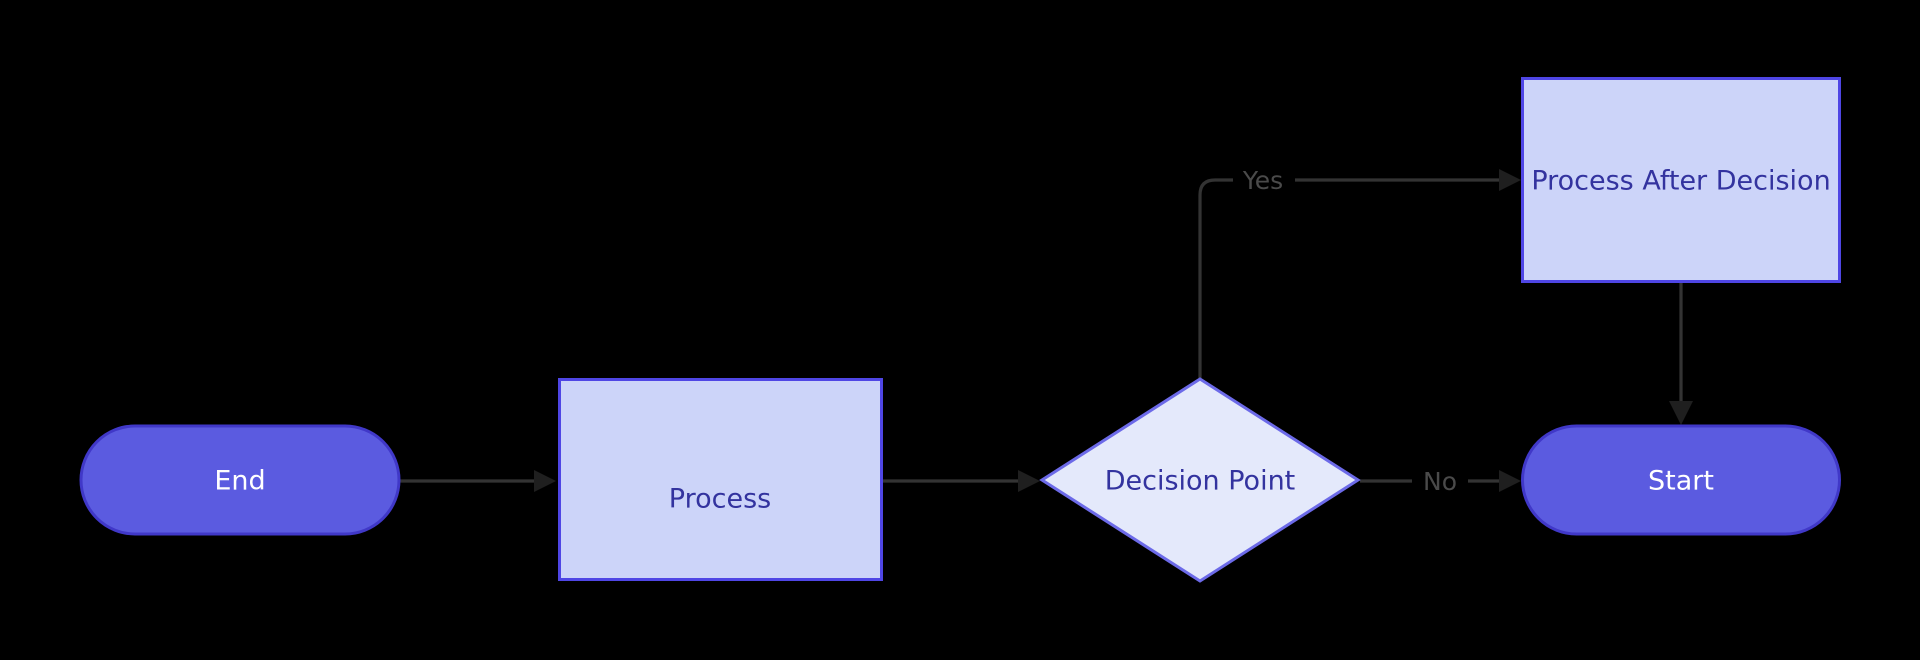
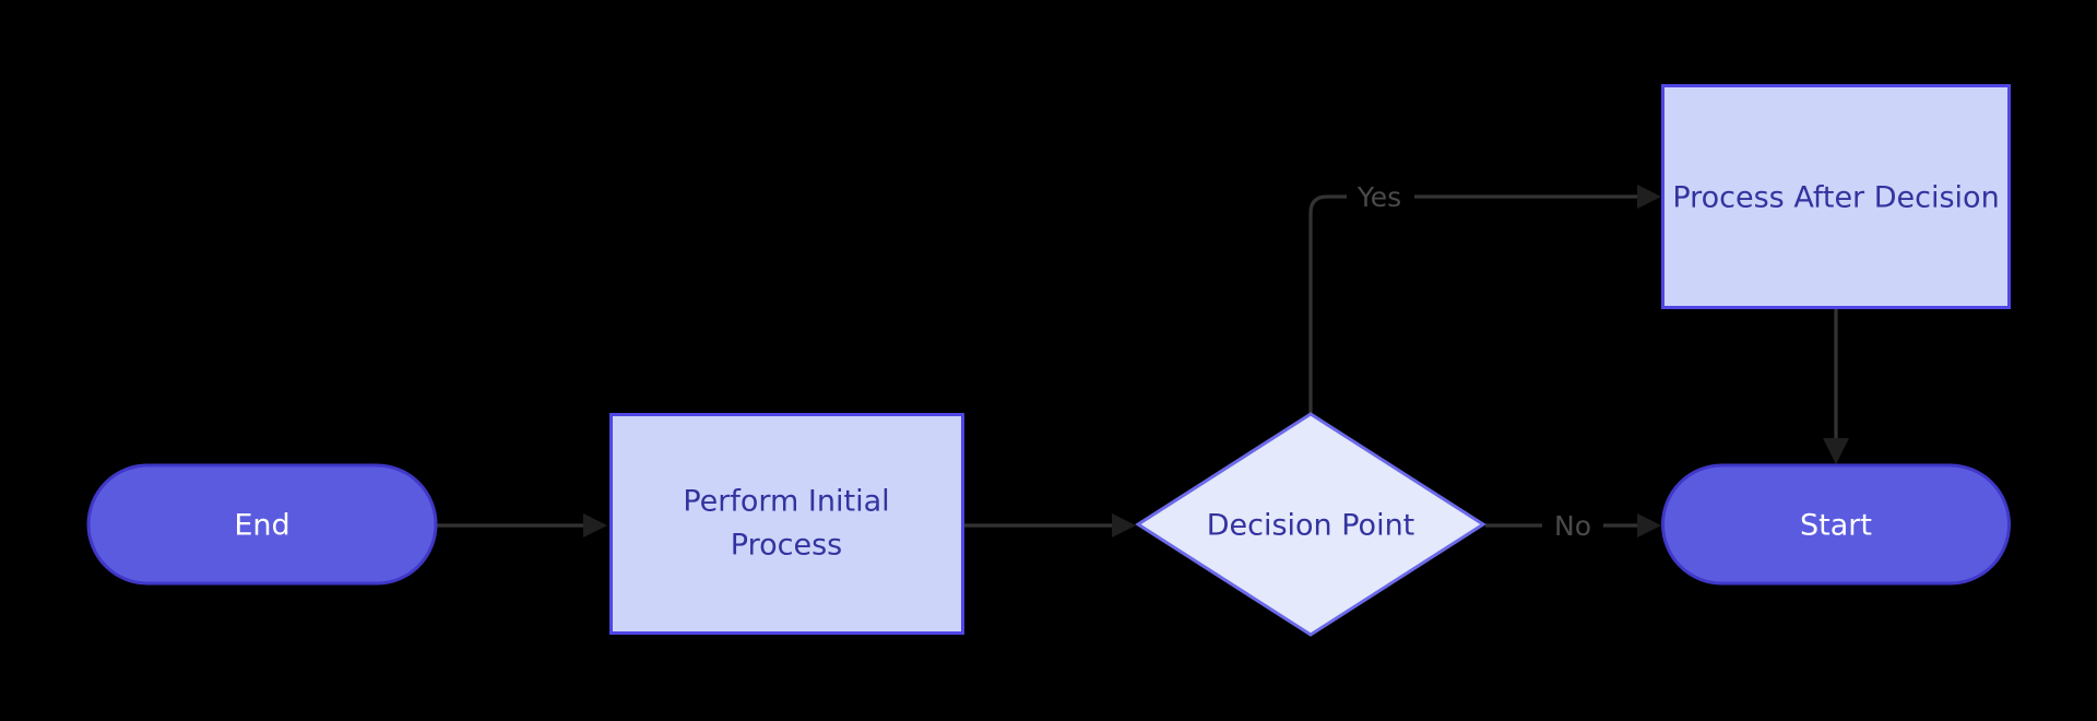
  Yes
  No
  End
+ Perform Initial
  Process
  Decision Point
  Process After Decision
  Start
